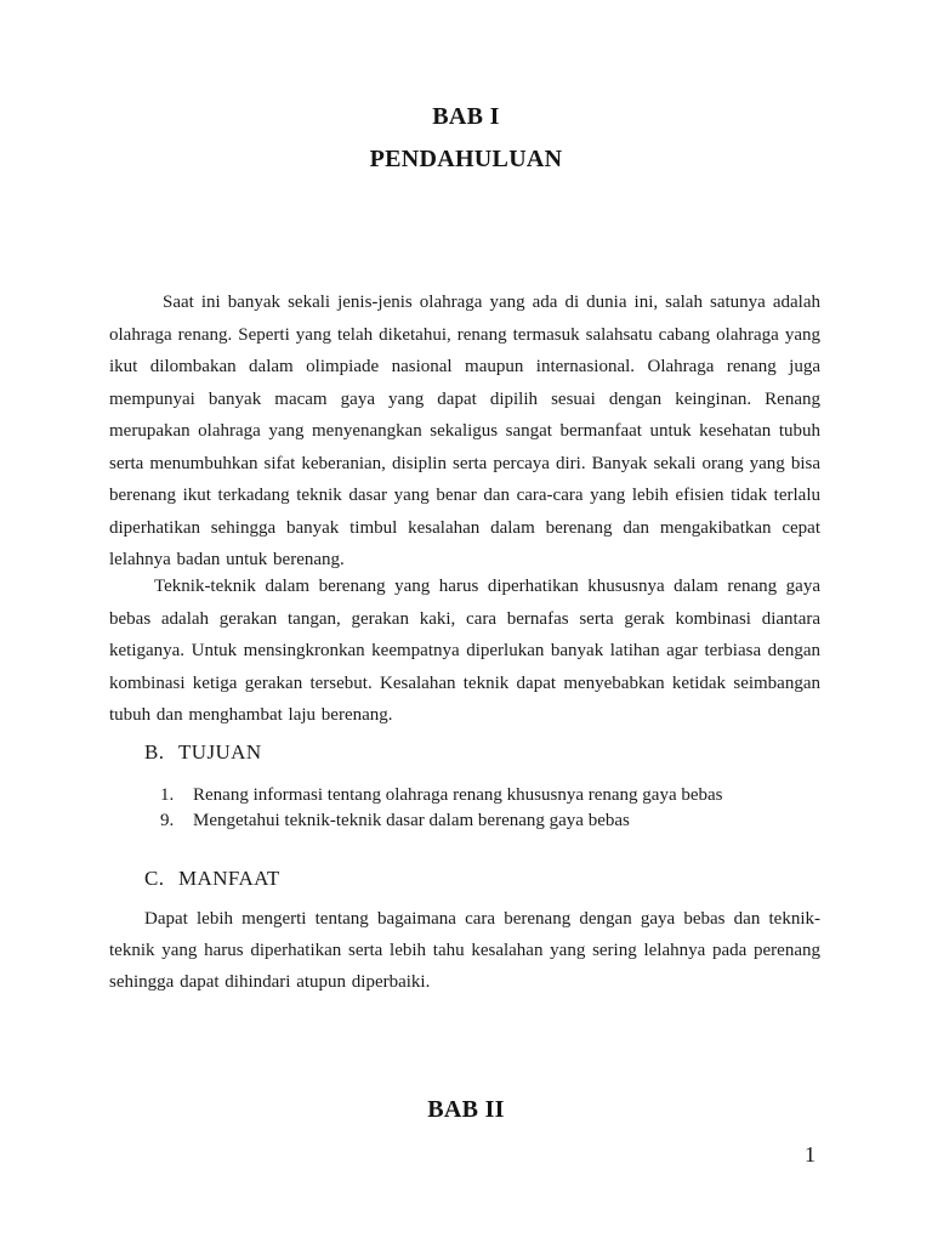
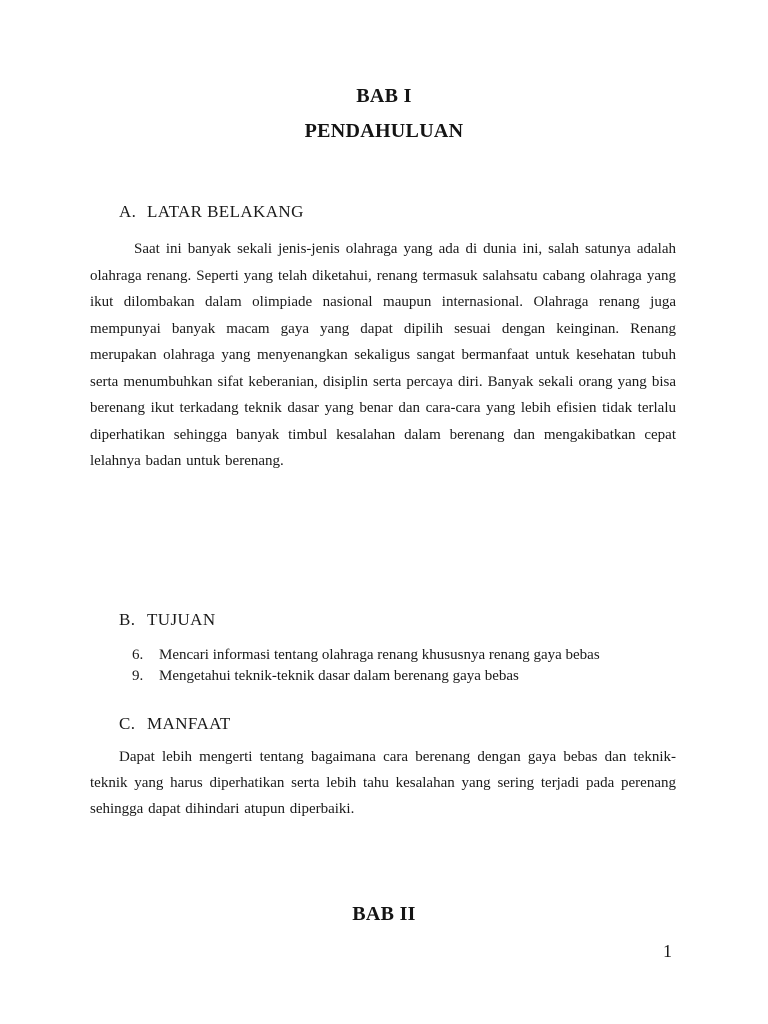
  BAB I
  PENDAHULUAN
+ A.
+ LATAR BELAKANG
  Saat ini banyak sekali jenis-jenis olahraga yang ada di dunia ini, salah satunya adalah olahraga renang. Seperti yang telah diketahui, renang termasuk salahsatu cabang olahraga yang ikut dilombakan dalam olimpiade nasional maupun internasional. Olahraga renang juga mempunyai banyak macam gaya yang dapat dipilih sesuai dengan keinginan. Renang merupakan olahraga yang menyenangkan sekaligus sangat bermanfaat untuk kesehatan tubuh serta menumbuhkan sifat keberanian, disiplin serta percaya diri. Banyak sekali orang yang bisa berenang ikut terkadang teknik dasar yang benar dan cara-cara yang lebih efisien tidak terlalu diperhatikan sehingga banyak timbul kesalahan dalam berenang dan mengakibatkan cepat lelahnya badan untuk berenang.
- Teknik-teknik dalam berenang yang harus diperhatikan khususnya dalam renang gaya bebas adalah gerakan tangan, gerakan kaki, cara bernafas serta gerak kombinasi diantara ketiganya. Untuk mensingkronkan keempatnya diperlukan banyak latihan agar terbiasa dengan kombinasi ketiga gerakan tersebut. Kesalahan teknik dapat menyebabkan ketidak seimbangan tubuh dan menghambat laju berenang.
  B.
  TUJUAN
- 1.
+ 6.
- Renang informasi tentang olahraga renang khususnya renang gaya bebas
+ Mencari informasi tentang olahraga renang khususnya renang gaya bebas
  9.
  Mengetahui teknik-teknik dasar dalam berenang gaya bebas
  C.
  MANFAAT
- Dapat lebih mengerti tentang bagaimana cara berenang dengan gaya bebas dan teknik-teknik yang harus diperhatikan serta lebih tahu kesalahan yang sering lelahnya pada perenang sehingga dapat dihindari atupun diperbaiki.
+ Dapat lebih mengerti tentang bagaimana cara berenang dengan gaya bebas dan teknik-teknik yang harus diperhatikan serta lebih tahu kesalahan yang sering terjadi pada perenang sehingga dapat dihindari atupun diperbaiki.
  BAB II
  1
